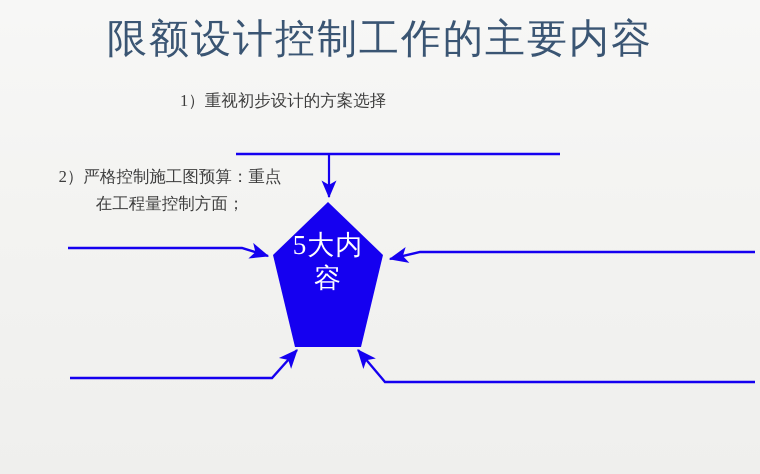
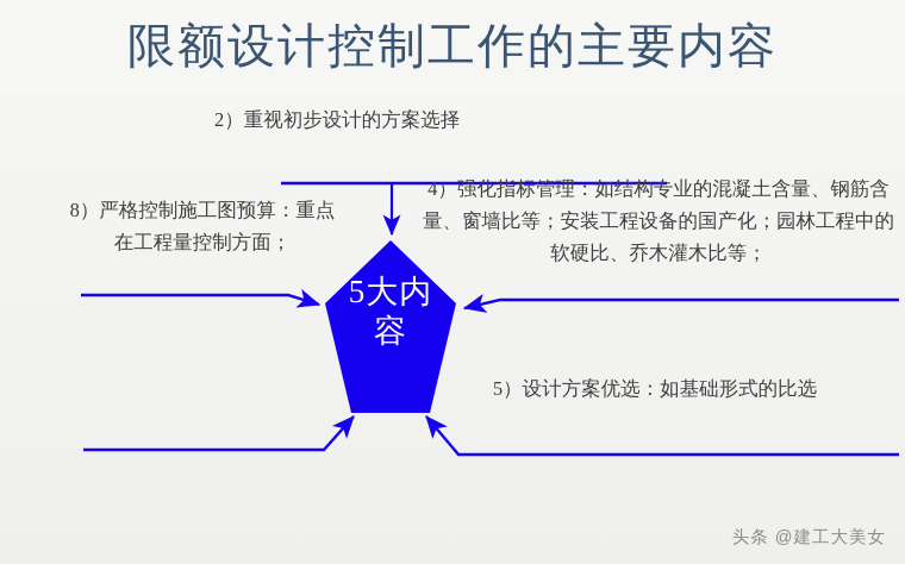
  限额设计控制工作的主要内容
  5大内
  容
- 1）重视初步设计的方案选择
+ 2）重视初步设计的方案选择
- 2）严格控制施工图预算：重点在工程量控制方面；
+ 8）严格控制施工图预算：重点在工程量控制方面；
+ 4）强化指标管理：如结构专业的混凝土含量、钢筋含量、窗墙比等；安装工程设备的国产化；园林工程中的软硬比、乔木灌木比等；
+ 5）设计方案优选：如基础形式的比选
+ 头条 @建工大美女
